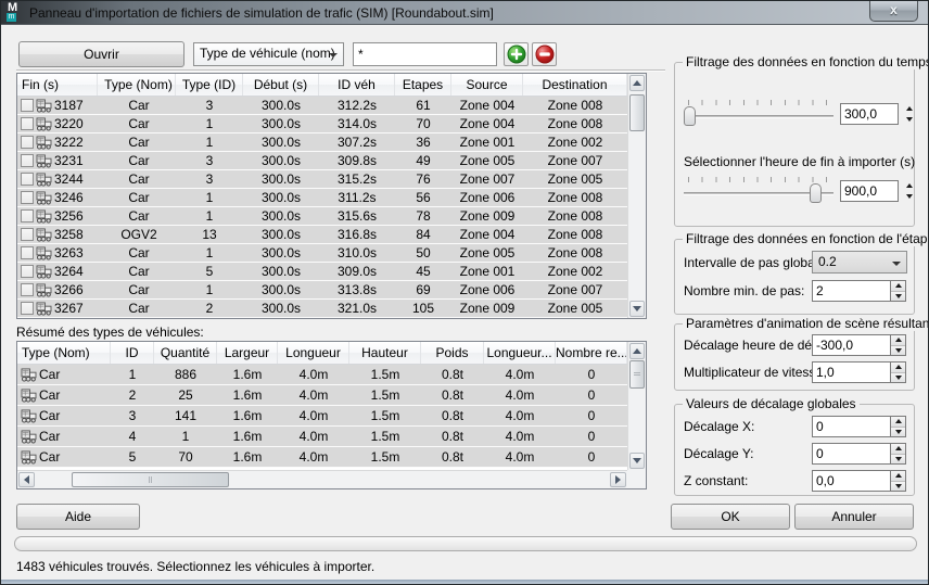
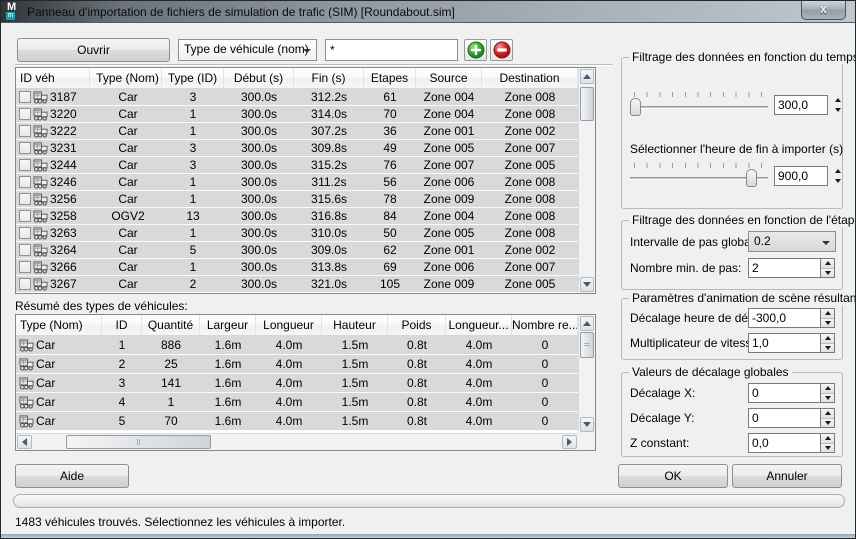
  M
  Panneau d'importation de fichiers de simulation de trafic (SIM) [Roundabout.sim]
  x
  Ouvrir
  Type de véhicule (nom)
  *
- Fin (s)
+ ID véh
  Type (Nom)
  Type (ID)
  Début (s)
- ID véh
+ Fin (s)
  Etapes
  Source
  Destination
  3187
  Car
  3
  300.0s
  312.2s
  61
  Zone 004
  Zone 008
  3220
  Car
  1
  300.0s
  314.0s
  70
  Zone 004
  Zone 008
  3222
  Car
  1
  300.0s
  307.2s
  36
  Zone 001
  Zone 002
  3231
  Car
  3
  300.0s
  309.8s
  49
  Zone 005
  Zone 007
  3244
  Car
  3
  300.0s
  315.2s
  76
  Zone 007
  Zone 005
  3246
  Car
  1
  300.0s
  311.2s
  56
  Zone 006
  Zone 008
  3256
  Car
  1
  300.0s
  315.6s
  78
  Zone 009
  Zone 008
  3258
  OGV2
  13
  300.0s
  316.8s
  84
  Zone 004
  Zone 008
  3263
  Car
  1
  300.0s
  310.0s
  50
  Zone 005
  Zone 008
  3264
  Car
  5
  300.0s
  309.0s
- 45
+ 62
  Zone 001
  Zone 002
  3266
  Car
  1
  300.0s
  313.8s
  69
  Zone 006
  Zone 007
  3267
  Car
  2
  300.0s
  321.0s
  105
  Zone 009
  Zone 005
  Résumé des types de véhicules:
  Type (Nom)
  ID
  Quantité
  Largeur
  Longueur
  Hauteur
  Poids
  Longueur...
  Nombre re..
  Car
  1
  886
  1.6m
  4.0m
  1.5m
  0.8t
  4.0m
  0
  Car
  2
  25
  1.6m
  4.0m
  1.5m
  0.8t
  4.0m
  0
  Car
  3
  141
  1.6m
  4.0m
  1.5m
  0.8t
  4.0m
  0
  Car
  4
  1
  1.6m
  4.0m
  1.5m
  0.8t
  4.0m
  0
  Car
  5
  70
  1.6m
  4.0m
  1.5m
  0.8t
  4.0m
  0
  Filtrage des données en fonction du temp
  300,0
  Sélectionner l'heure de fin à importer (s)
  900,0
  Filtrage des données en fonction de l'étap
  Intervalle de pas glob
  0.2
  Nombre min. de pas:
  2
  Paramètres d'animation de scène résultan
  Décalage heure de dé
  -300,0
  Multiplicateur de vites
  1,0
  Valeurs de décalage globales
  Décalage X:
  0
  Décalage Y:
  0
  Z constant:
  0,0
  Aide
  OK
  Annuler
  1483 véhicules trouvés. Sélectionnez les véhicules à importer.
